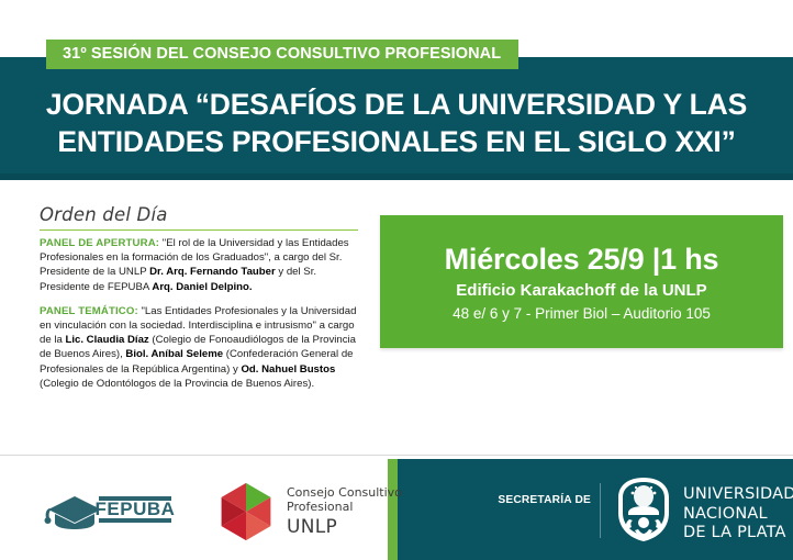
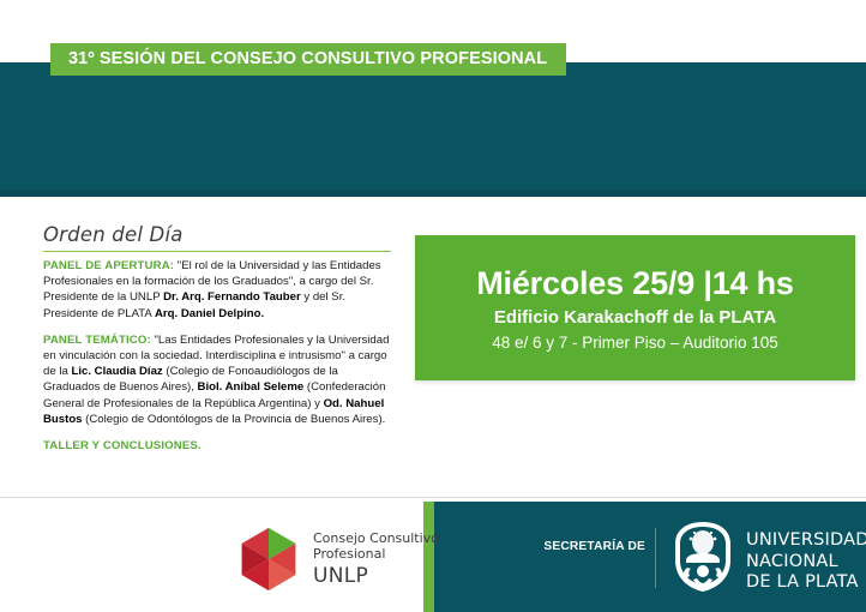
  31º SESIÓN DEL CONSEJO CONSULTIVO PROFESIONAL
- JORNADA “DESAFÍOS DE LA UNIVERSIDAD Y LAS
- ENTIDADES PROFESIONALES EN EL SIGLO XXI”
  Orden del Día
- PANEL DE APERTURA: "El rol de la Universidad y las Entidades Profesionales en la formación de los Graduados", a cargo del Sr. Presidente de la UNLP Dr. Arq. Fernando Tauber y del Sr. Presidente de FEPUBA Arq. Daniel Delpino.
+ PANEL DE APERTURA: "El rol de la Universidad y las Entidades Profesionales en la formación de los Graduados", a cargo del Sr. Presidente de la UNLP Dr. Arq. Fernando Tauber y del Sr. Presidente de PLATA Arq. Daniel Delpino.
- PANEL TEMÁTICO: "Las Entidades Profesionales y la Universidad en vinculación con la sociedad. Interdisciplina e intrusismo" a cargo de la Lic. Claudia Díaz (Colegio de Fonoaudiólogos de la Provincia de Buenos Aires), Biol. Aníbal Seleme (Confederación General de Profesionales de la República Argentina) y Od. Nahuel Bustos (Colegio de Odontólogos de la Provincia de Buenos Aires).
+ PANEL TEMÁTICO: "Las Entidades Profesionales y la Universidad en vinculación con la sociedad. Interdisciplina e intrusismo" a cargo de la Lic. Claudia Díaz (Colegio de Fonoaudiólogos de la Graduados de Buenos Aires), Biol. Aníbal Seleme (Confederación General de Profesionales de la República Argentina) y Od. Nahuel Bustos (Colegio de Odontólogos de la Provincia de Buenos Aires).
+ TALLER Y CONCLUSIONES.
- Miércoles 25/9 |1 hs
+ Miércoles 25/9 |14 hs
- Edificio Karakachoff de la UNLP
+ Edificio Karakachoff de la PLATA
- 48 e/ 6 y 7 - Primer Biol – Auditorio 105
+ 48 e/ 6 y 7 - Primer Piso – Auditorio 105
- FEPUBA
  Consejo Consultivo
  Profesional
  UNLP
  SECRETARÍA DE
  UNIVERSIDAD
  NACIONAL
  DE LA PLATA
